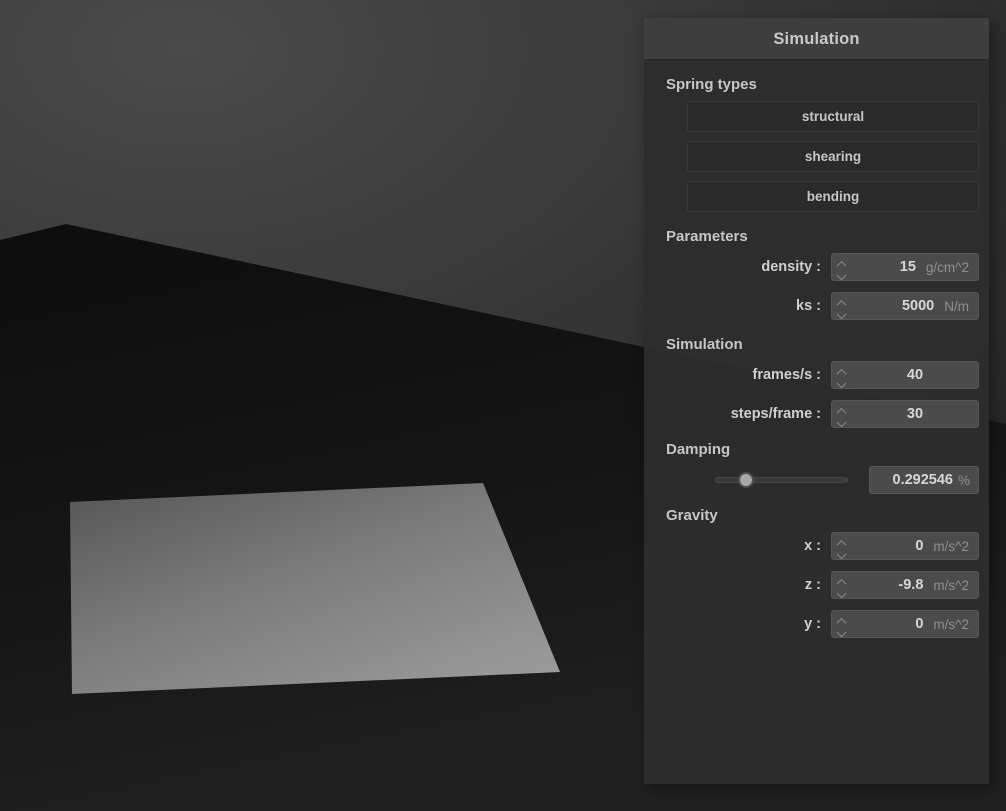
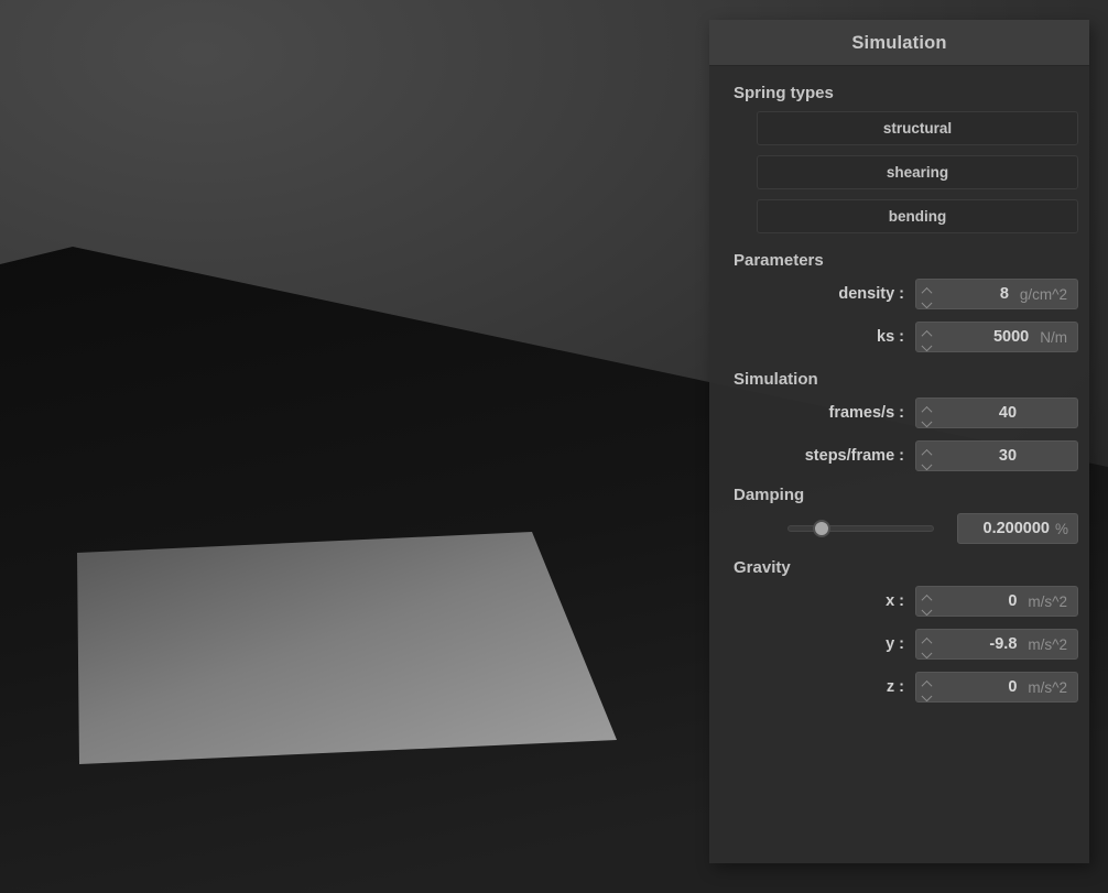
  Simulation
  Spring types
  structural
  shearing
  bending
  Parameters
  density :
- 15
+ 8
  g/cm^2
  ks :
  5000
  N/m
  Simulation
  frames/s :
  40
  steps/frame :
  30
  Damping
- 0.292546
+ 0.200000
  %
  Gravity
  x :
  0
  m/s^2
- z :
+ y :
  -9.8
  m/s^2
- y :
+ z :
  0
  m/s^2
